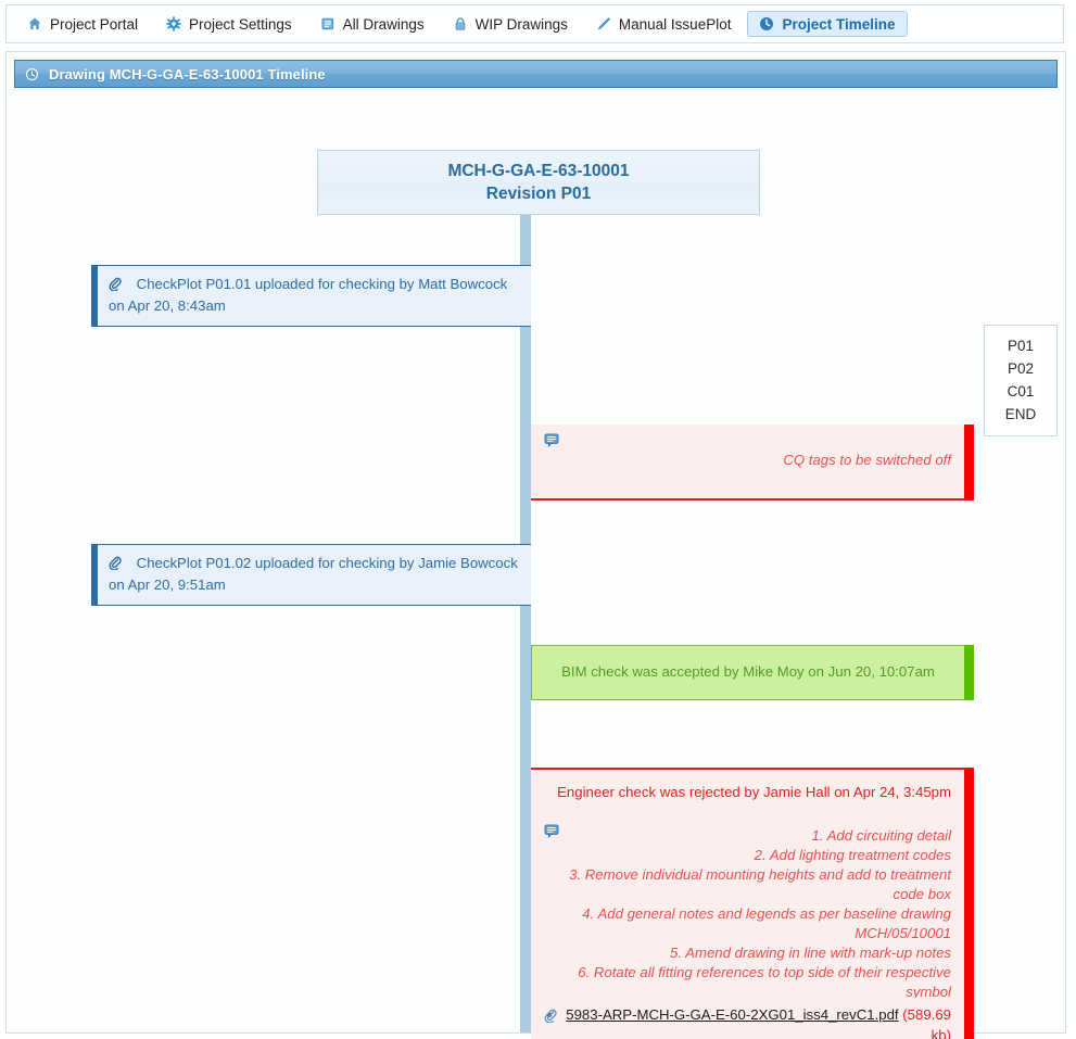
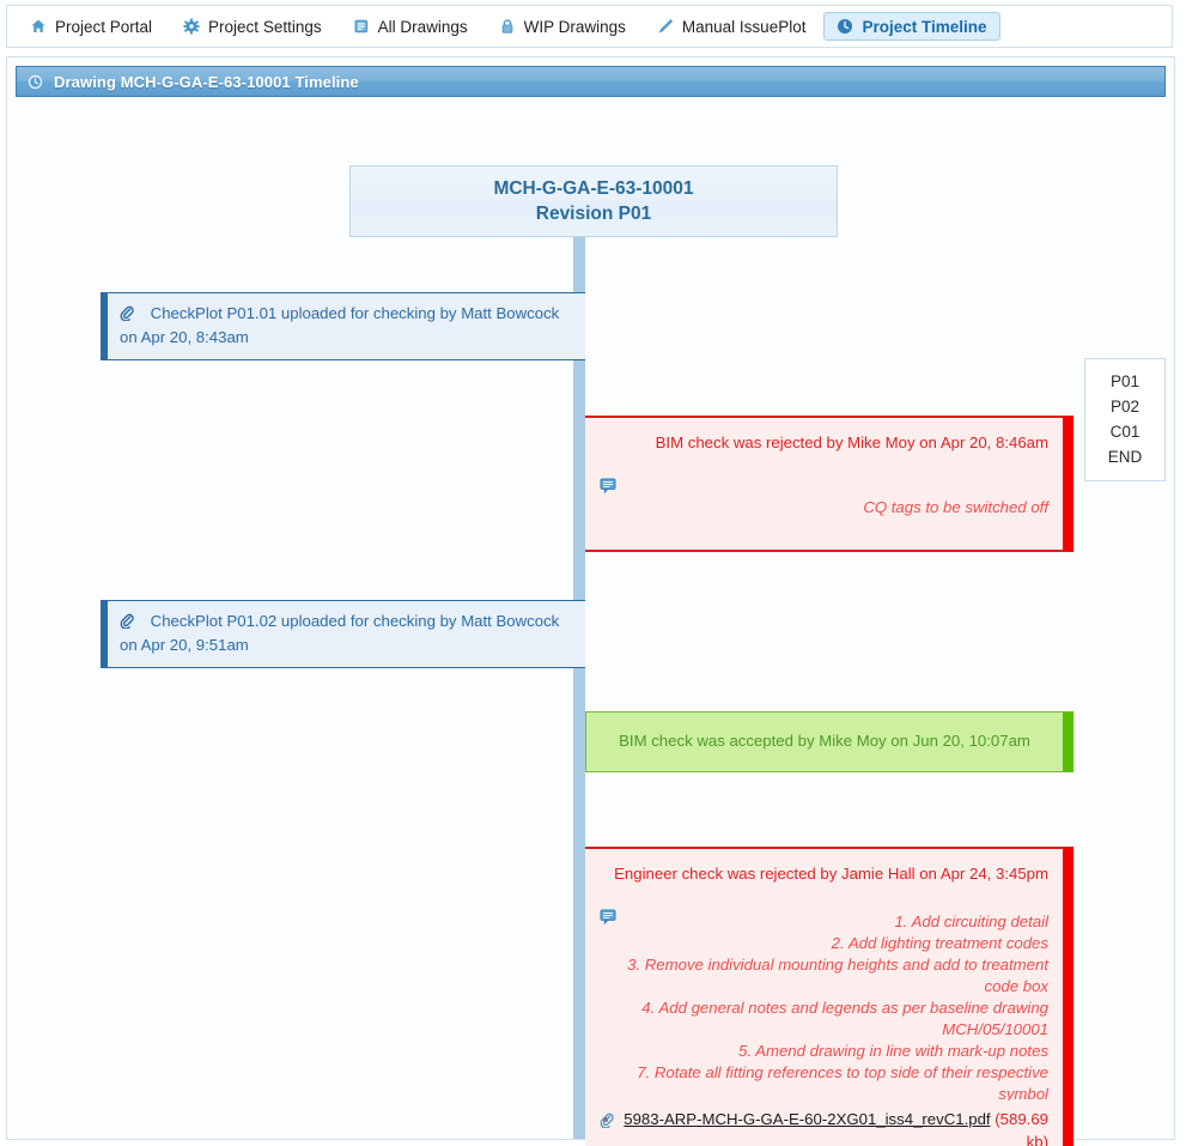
  Project Portal
  Project Settings
  All Drawings
  WIP Drawings
  Manual IssuePlot
  Project Timeline
  Drawing MCH-G-GA-E-63-10001 Timeline
  P01
  P02
  C01
  END
  MCH-G-GA-E-63-10001
  Revision P01
  CheckPlot P01.01 uploaded for checking by Matt Bowcock on Apr 20, 8:43am
+ BIM check was rejected by Mike Moy on Apr 20, 8:46am
  CQ tags to be switched off
- CheckPlot P01.02 uploaded for checking by Jamie Bowcock on Apr 20, 9:51am
+ CheckPlot P01.02 uploaded for checking by Matt Bowcock on Apr 20, 9:51am
  BIM check was accepted by Mike Moy on Jun 20, 10:07am
  Engineer check was rejected by Jamie Hall on Apr 24, 3:45pm
  1. Add circuiting detail
  2. Add lighting treatment codes
  3. Remove individual mounting heights and add to treatment code box
  4. Add general notes and legends as per baseline drawing MCH/05/10001
  5. Amend drawing in line with mark-up notes
- 6. Rotate all fitting references to top side of their respective symbol
+ 7. Rotate all fitting references to top side of their respective symbol
  5983-ARP-MCH-G-GA-E-60-2XG01_iss4_revC1.pdf (589.69 kb)
